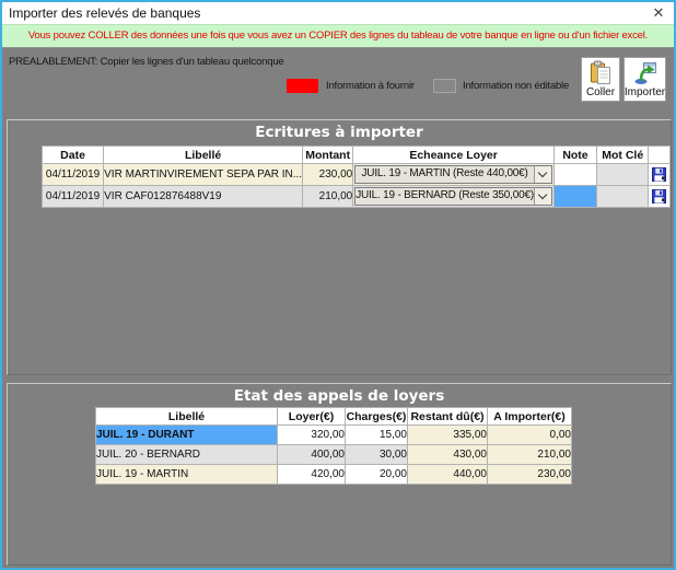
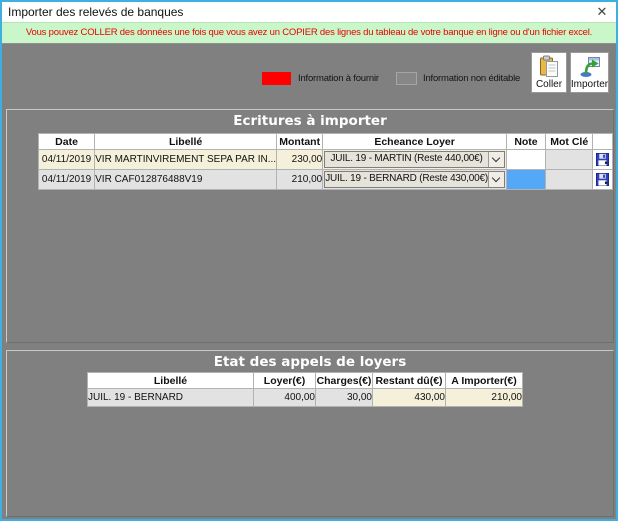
  Importer des relevés de banques
  ✕
  Vous pouvez COLLER des données une fois que vous avez un COPIER des lignes du tableau de votre banque en ligne ou d'un fichier excel.
- PREALABLEMENT: Copier les lignes d'un tableau quelconque
  Information à fournir
  Information non éditable
  Coller
  Importer
  Ecritures à importer
  Date	Libellé	Montant	Echeance Loyer	Note	Mot Clé
  04/11/2019	VIR MARTINVIREMENT SEPA PAR IN...	230,00	JUIL. 19 - MARTIN (Reste 440,00€)
- 04/11/2019	VIR CAF012876488V19	210,00	JUIL. 19 - BERNARD (Reste 350,00€)
+ 04/11/2019	VIR CAF012876488V19	210,00	JUIL. 19 - BERNARD (Reste 430,00€)
  Etat des appels de loyers
  Libellé	Loyer(€)	Charges(€)	Restant dû(€)	A Importer(€)
- JUIL. 19 - DURANT	320,00	15,00	335,00	0,00
- JUIL. 20 - BERNARD	400,00	30,00	430,00	210,00
+ JUIL. 19 - BERNARD	400,00	30,00	430,00	210,00
- JUIL. 19 - MARTIN	420,00	20,00	440,00	230,00
